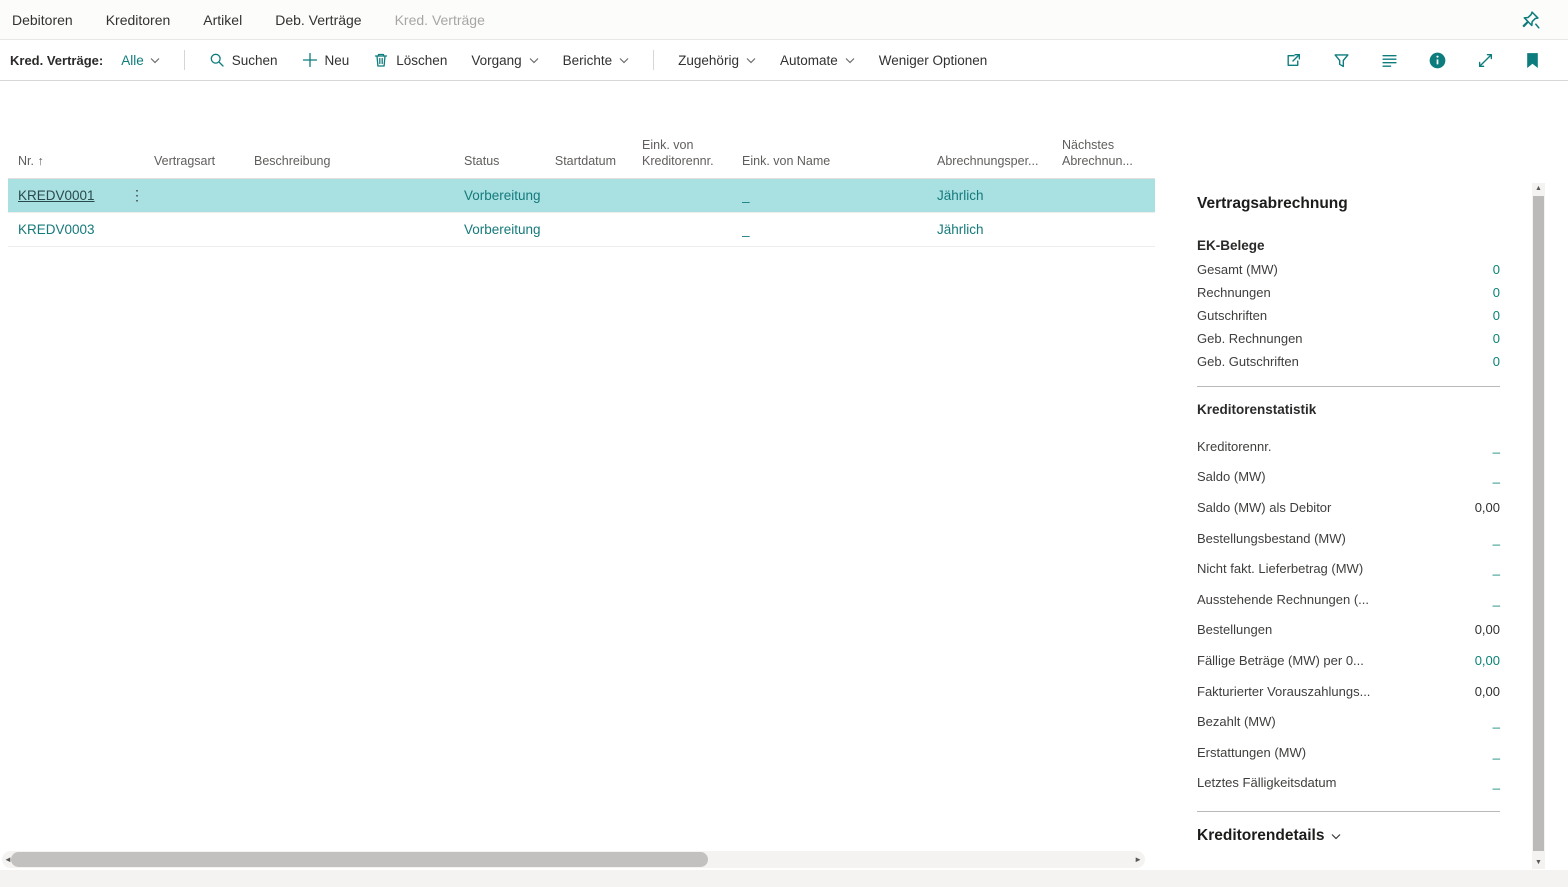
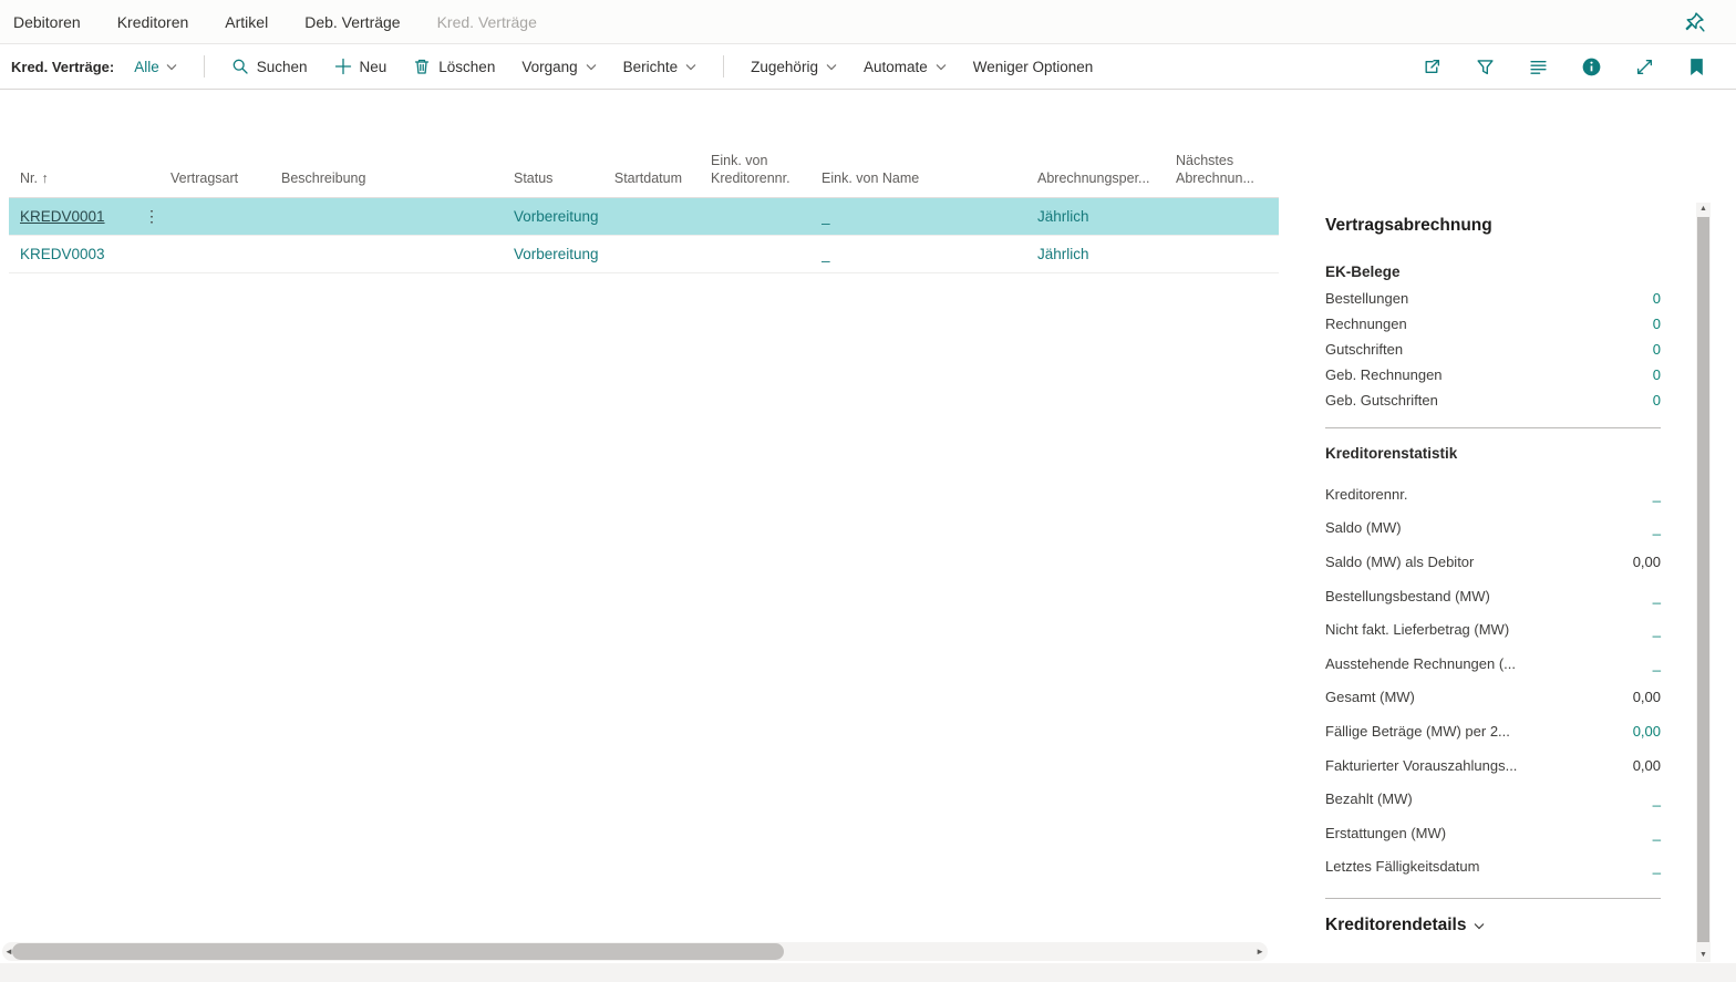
  Debitoren
  Kreditoren
  Artikel
  Deb. Verträge
  Kred. Verträge
  Kred. Verträge:
  Alle
  Suchen
  Neu
  Löschen
  Vorgang
  Berichte
  Zugehörig
  Automate
  Weniger Optionen
  Nr. ↑
  Vertragsart
  Beschreibung
  Status
  Startdatum
  Eink. von
  Kreditorennr.
  Eink. von Name
  Abrechnungsper...
  Nächstes
  Abrechnun...
  KREDV0001
  ⋮
  Vorbereitung
  _
  Jährlich
  KREDV0003
  Vorbereitung
  _
  Jährlich
  ◄
  ►
  Vertragsabrechnung
  EK-Belege
- Gesamt (MW)
+ Bestellungen
  0
  Rechnungen
  0
  Gutschriften
  0
  Geb. Rechnungen
  0
  Geb. Gutschriften
  0
  Kreditorenstatistik
  Kreditorennr.
  _
  Saldo (MW)
  _
  Saldo (MW) als Debitor
  0,00
  Bestellungsbestand (MW)
  _
  Nicht fakt. Lieferbetrag (MW)
  _
  Ausstehende Rechnungen (...
  _
- Bestellungen
+ Gesamt (MW)
  0,00
- Fällige Beträge (MW) per 0...
+ Fällige Beträge (MW) per 2...
  0,00
  Fakturierter Vorauszahlungs...
  0,00
  Bezahlt (MW)
  _
  Erstattungen (MW)
  _
  Letztes Fälligkeitsdatum
  _
  Kreditorendetails
